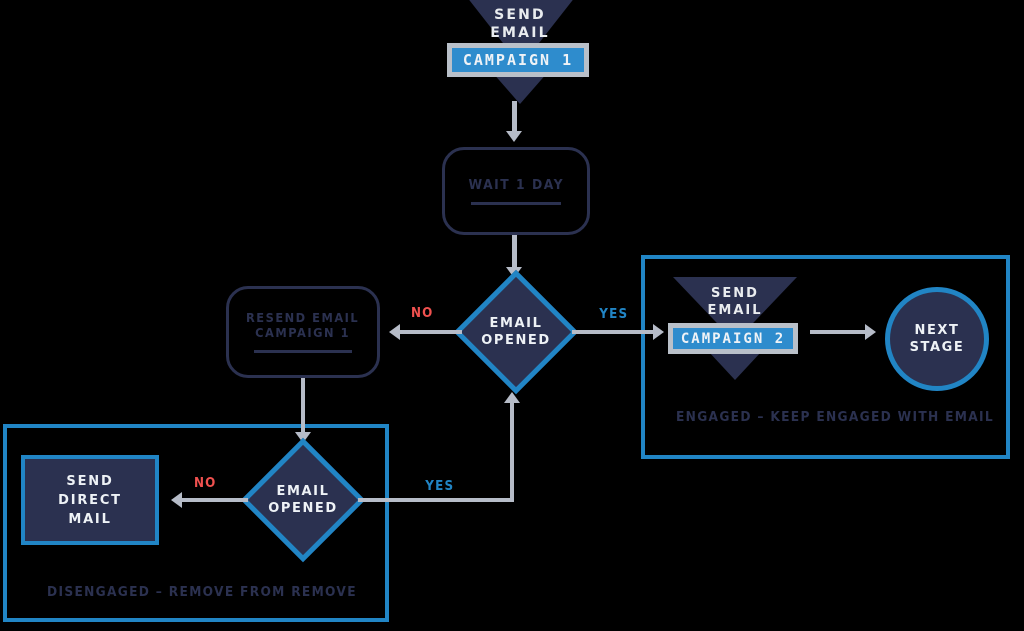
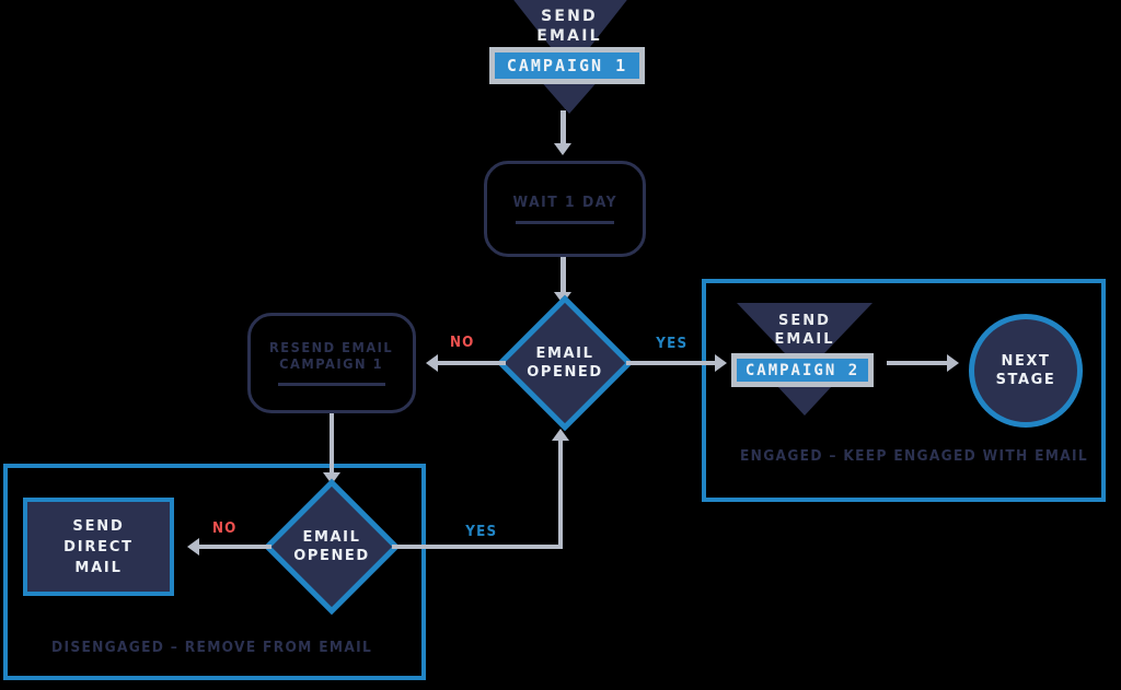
  ENGAGED – KEEP ENGAGED WITH EMAIL
- DISENGAGED – REMOVE FROM REMOVE
+ DISENGAGED – REMOVE FROM EMAIL
  SEND
  EMAIL
  CAMPAIGN 1
  WAIT 1 DAY
  EMAIL
  OPENED
  NO
  YES
  RESEND EMAIL
  CAMPAIGN 1
  SEND
  EMAIL
  CAMPAIGN 2
  NEXT
  STAGE
  EMAIL
  OPENED
  NO
  YES
  SEND
  DIRECT
  MAIL
